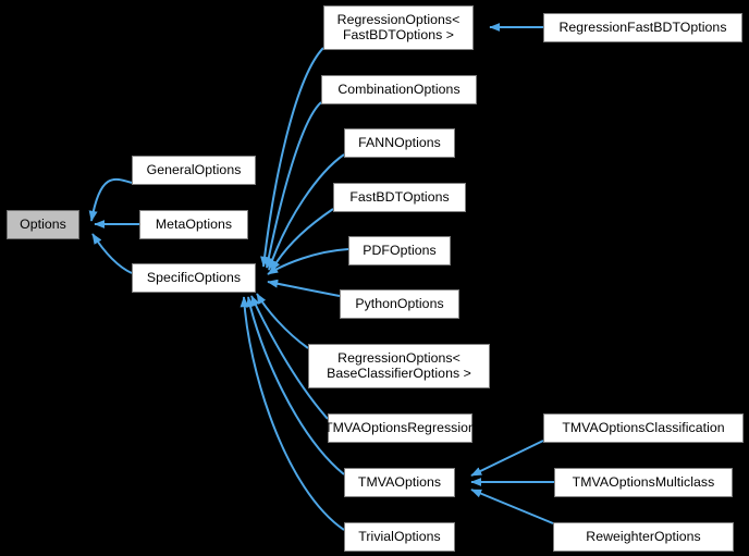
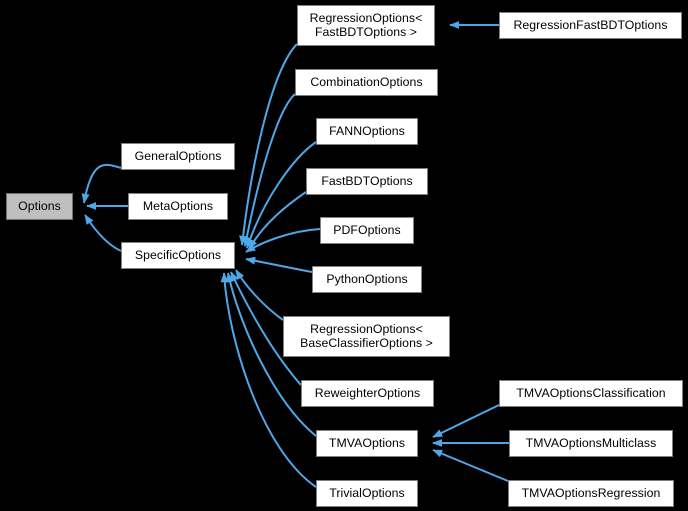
  Options
  GeneralOptions
  MetaOptions
  SpecificOptions
  RegressionOptions<
  FastBDTOptions >
  CombinationOptions
  FANNOptions
  FastBDTOptions
  PDFOptions
  PythonOptions
  RegressionOptions<
  BaseClassifierOptions >
- TMVAOptionsRegression
+ ReweighterOptions
  TMVAOptions
  TrivialOptions
  RegressionFastBDTOptions
  TMVAOptionsClassification
  TMVAOptionsMulticlass
- ReweighterOptions
+ TMVAOptionsRegression
